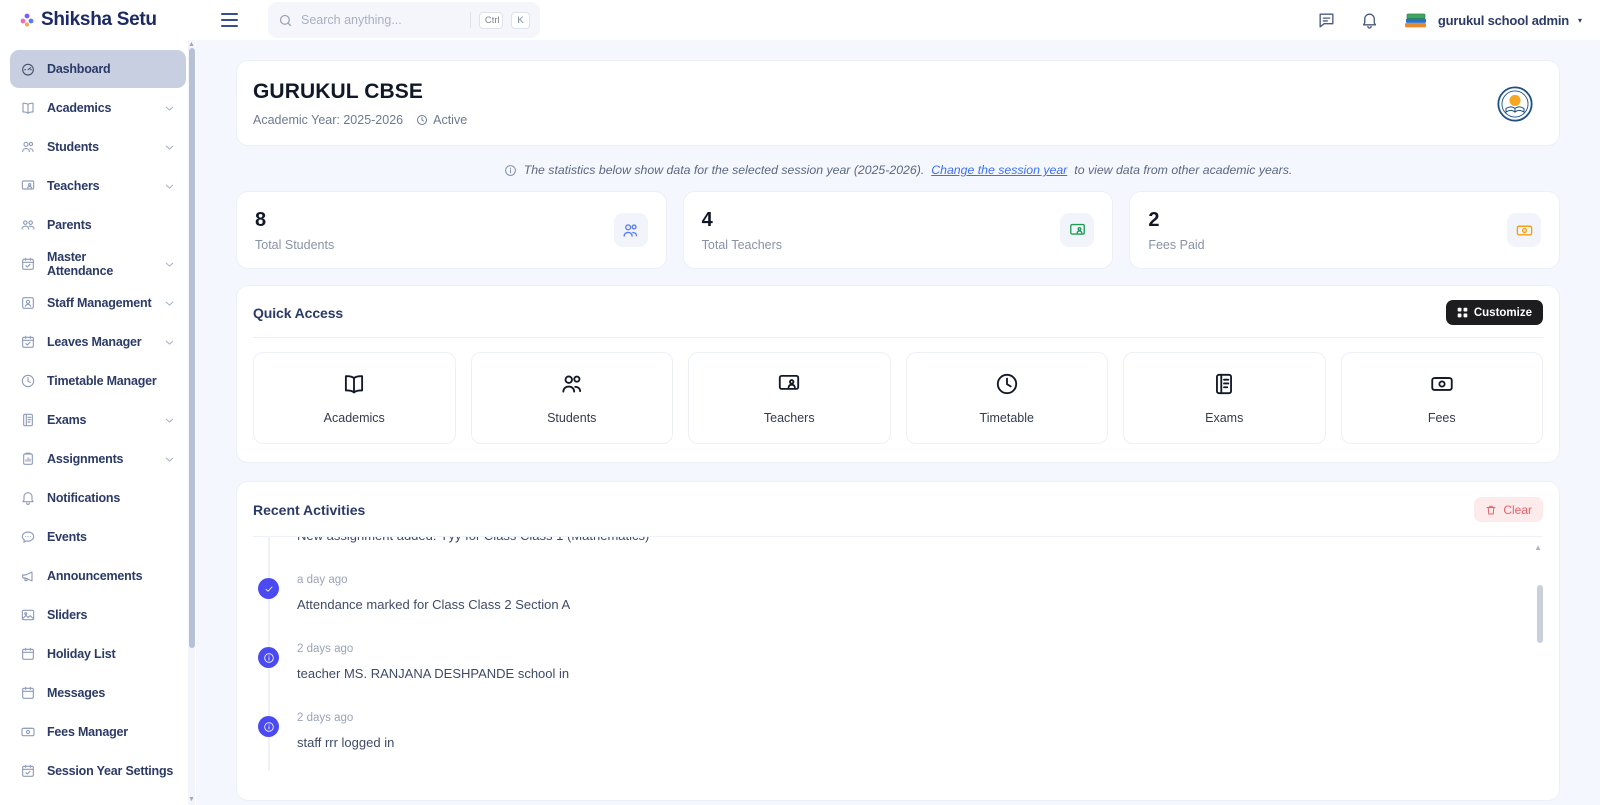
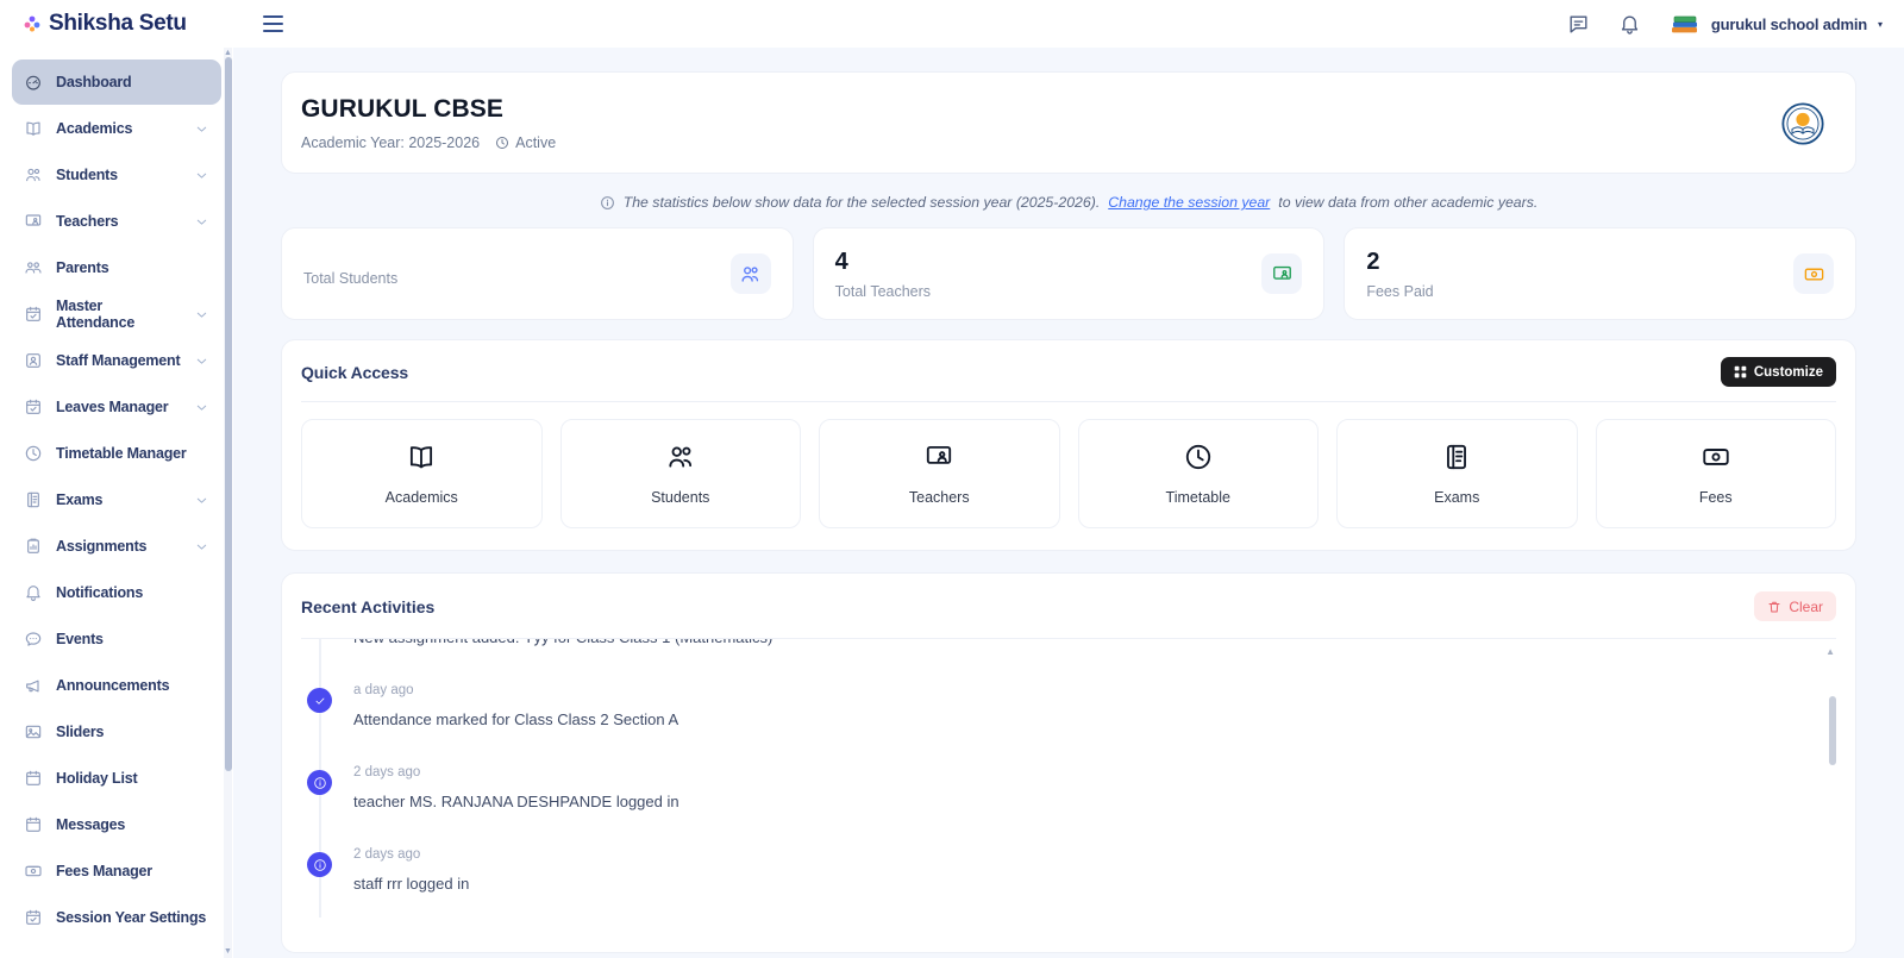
  Shiksha Setu
- Search anything...
- Ctrl
- K
  gurukul school admin
  ▾
  Dashboard
  Academics
  Students
  Teachers
  Parents
  Master Attendance
  Staff Management
  Leaves Manager
  Timetable Manager
  Exams
  Assignments
  Notifications
  Events
  Announcements
  Sliders
  Holiday List
  Messages
  Fees Manager
  Session Year Settings
  GURUKUL CBSE
  Academic Year: 2025-2026
  Active
  The statistics below show data for the selected session year (2025-2026).
  Change the session year
  to view data from other academic years.
- 8
  Total Students
  4
  Total Teachers
  2
  Fees Paid
  Quick Access
  Customize
  Academics
  Students
  Teachers
  Timetable
  Exams
  Fees
  Recent Activities
  Clear
  a day ago
  Attendance marked for Class Class 2 Section A
  2 days ago
- teacher MS. RANJANA DESHPANDE school in
+ teacher MS. RANJANA DESHPANDE logged in
  2 days ago
  staff rrr logged in
  ▲
